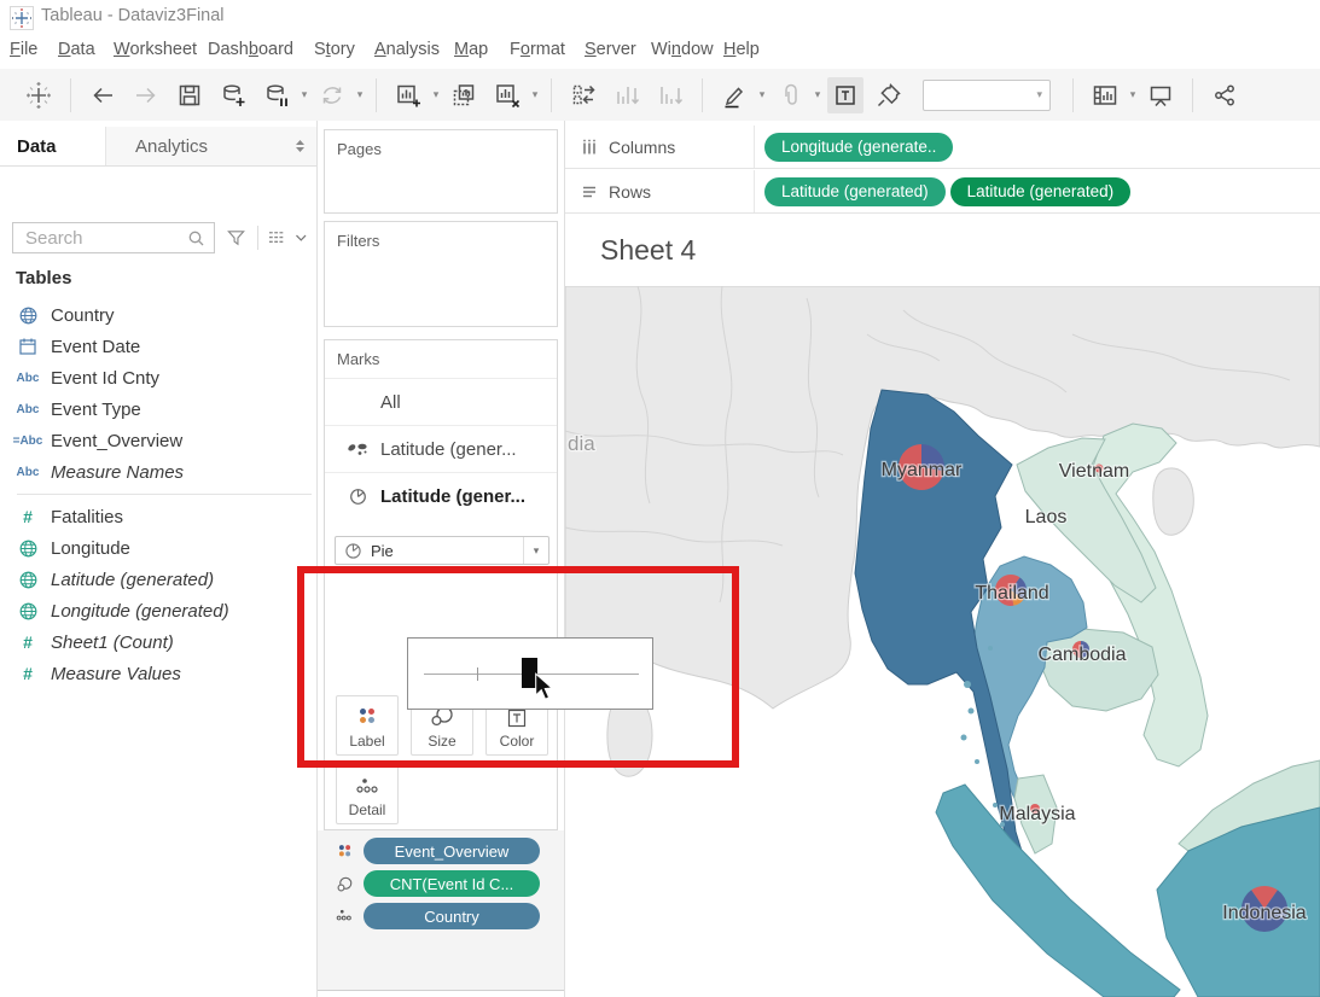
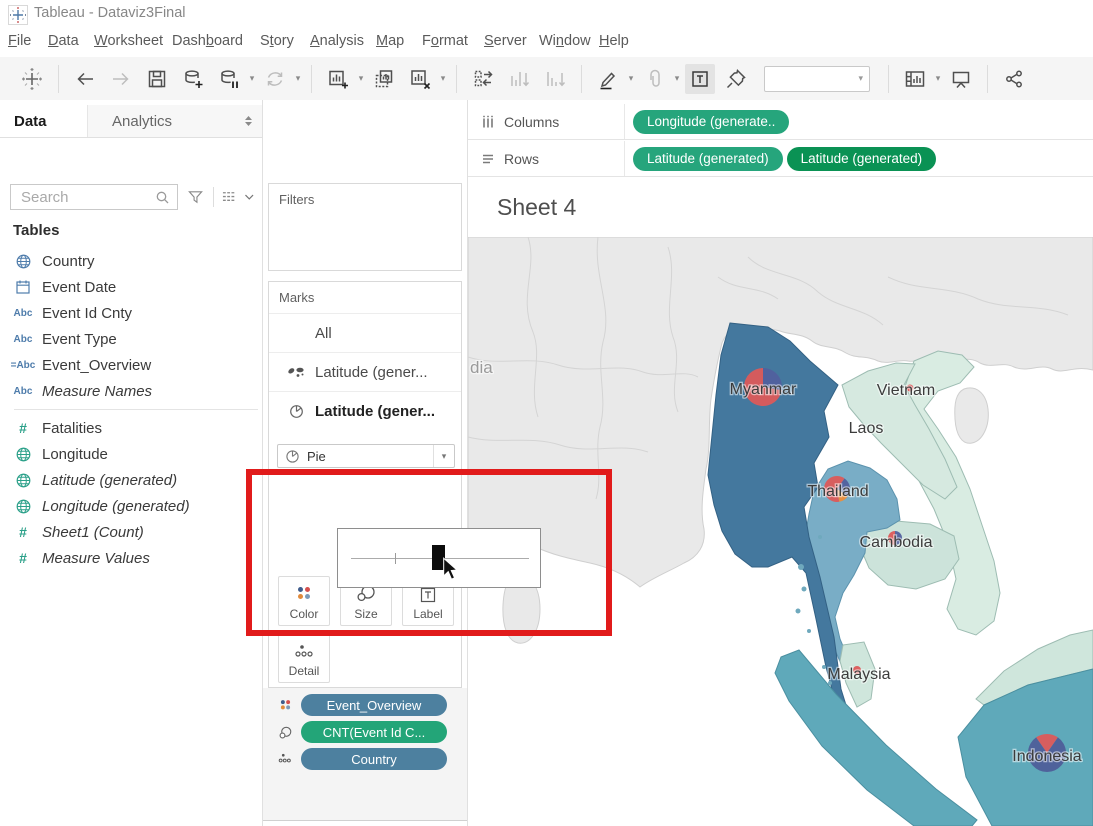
  Tableau - Dataviz3Final
  File Data Worksheet Dashboard Story Analysis Map Format Server Window Help
  ▾
  ▾
  ▾
  ▾
  ▾
  ▾
  ▾
  ▾
  Data
  Analytics
  Search
  Tables
  Country
  Event Date
  Abc
  Event Id Cnty
  Abc
  Event Type
  =Abc
  Event_Overview
  Abc
  Measure Names
  #
  Fatalities
  Longitude
  Latitude (generated)
  Longitude (generated)
  #
  Sheet1 (Count)
  #
  Measure Values
- Pages
  Filters
  Marks
  All
  Latitude (gener...
  Latitude (gener...
  Pie
  ▾
- Label
+ Color
  Size
- Color
+ Label
  Detail
  Event_Overview
  CNT(Event Id C...
  Country
  Columns
  Longitude (generate..
  Rows
  Latitude (generated)
  Latitude (generated)
  Sheet 4
  dia
  Myanmar
  Vietnam
  Laos
  Thailand
  Cambodia
  Malaysia
  Indonesia
